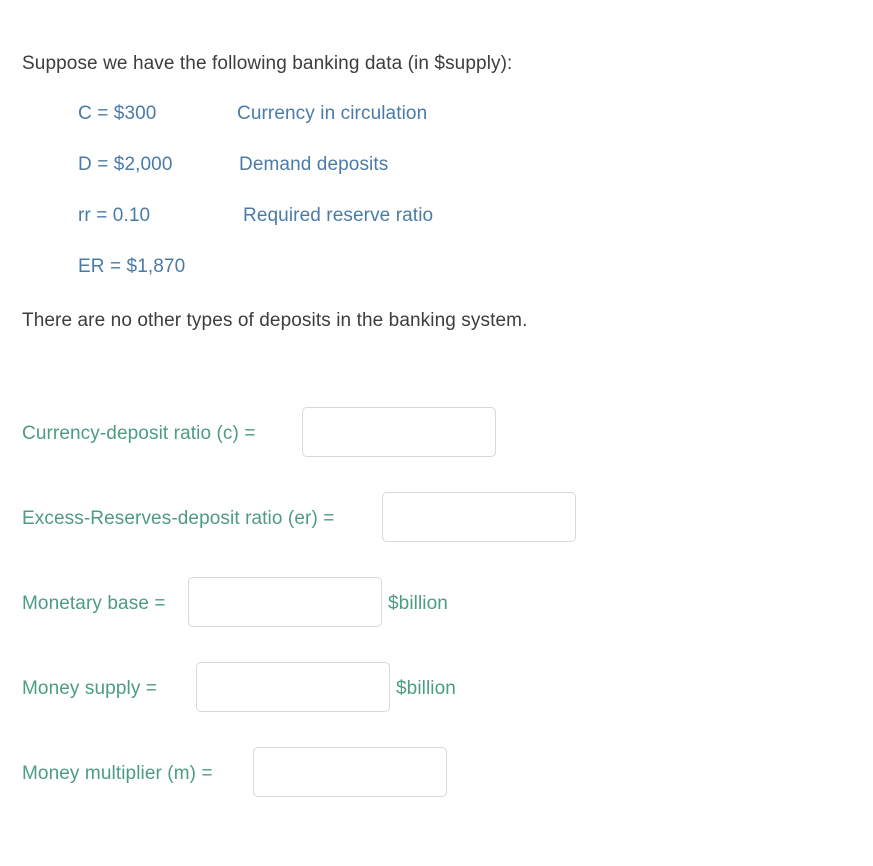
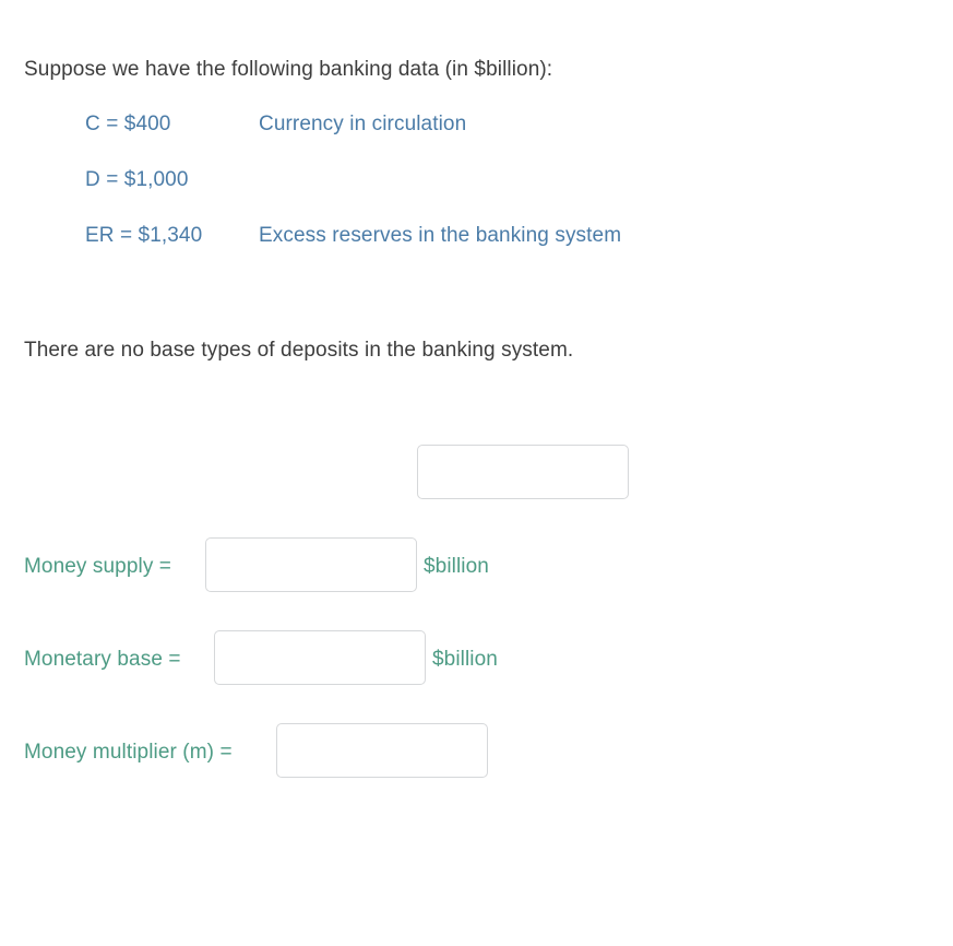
- Suppose we have the following banking data (in $supply):
+ Suppose we have the following banking data (in $billion):
- C = $300
+ C = $400
  Currency in circulation
- D = $2,000
+ D = $1,000
- Demand deposits
- rr = 0.10
- Required reserve ratio
- ER = $1,870
+ ER = $1,340
+ Excess reserves in the banking system
- There are no other types of deposits in the banking system.
+ There are no base types of deposits in the banking system.
- Currency-deposit ratio (c) =
- Excess-Reserves-deposit ratio (er) =
- Monetary base =
+ Money supply =
  $billion
- Money supply =
+ Monetary base =
  $billion
  Money multiplier (m) =
